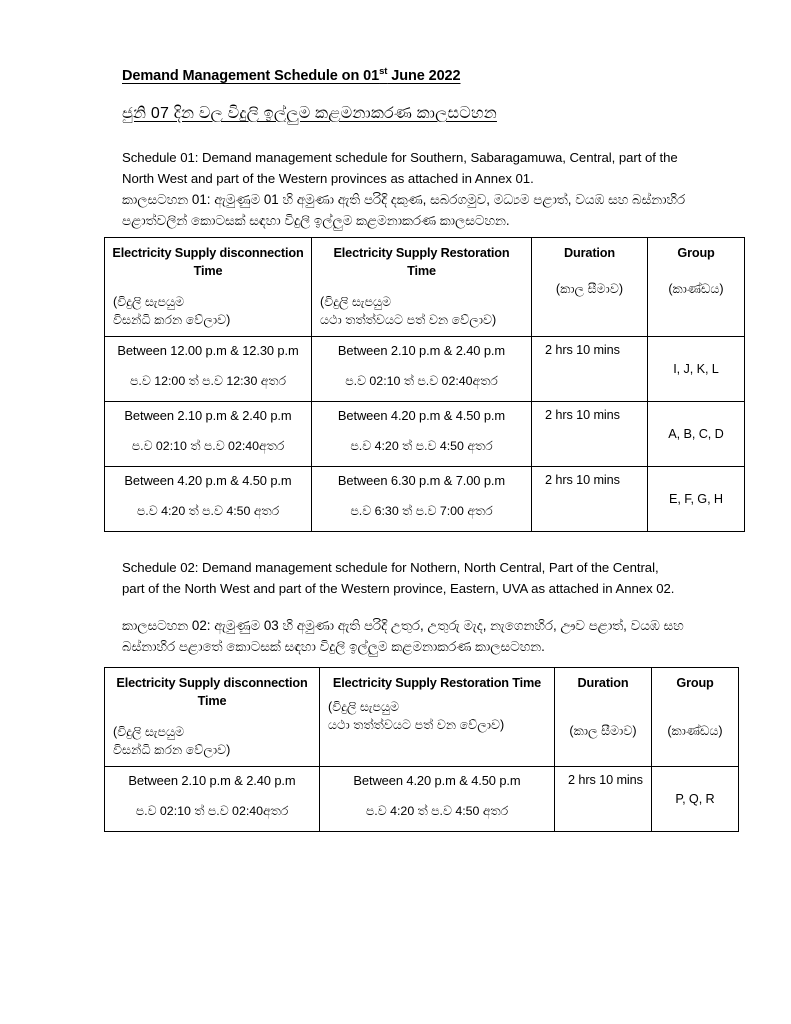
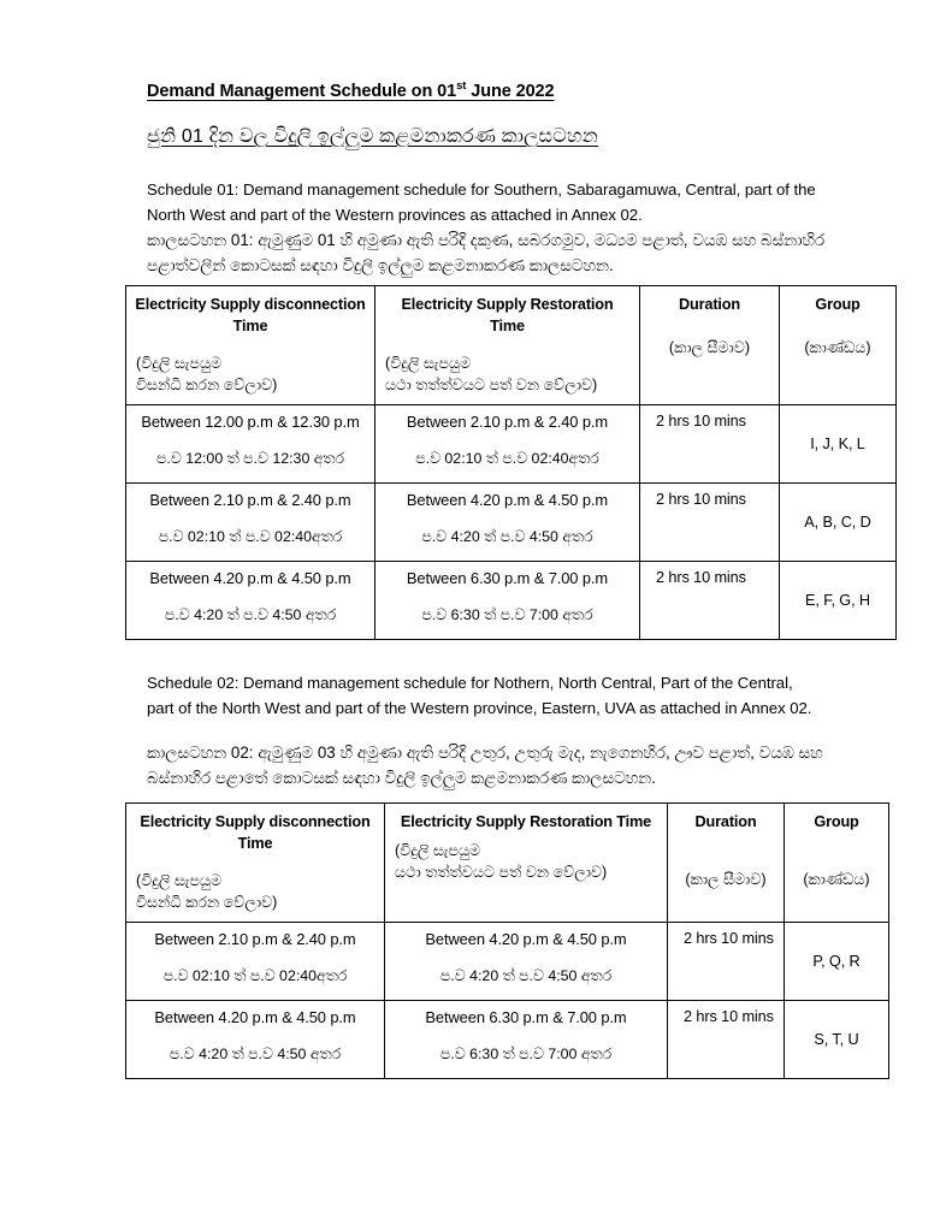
  Demand Management Schedule on 01st June 2022
- ජුනි 07 දින වල විදුලි ඉල්ලුම කළමනාකරණ කාලසටහන
+ ජුනි 01 දින වල විදුලි ඉල්ලුම කළමනාකරණ කාලසටහන
- Schedule 01: Demand management schedule for Southern, Sabaragamuwa, Central, part of the North West and part of the Western provinces as attached in Annex 01.
+ Schedule 01: Demand management schedule for Southern, Sabaragamuwa, Central, part of the North West and part of the Western provinces as attached in Annex 02.
  කාලසටහන 01: ඇමුණුම 01 හි අමුණා ඇති පරිදි දකුණ, සබරගමුව, මධ්‍යම පළාත්, වයඹ සහ බස්නාහිර පළාත්වලින් කොටසක් සඳහා විදුලි ඉල්ලුම කළමනාකරණ කාලසටහන.
  Electricity Supply disconnection Time (විදුලි සැපයුම විසන්ධි කරන වේලාව)	Electricity Supply Restoration Time (විදුලි සැපයුම යථා තත්ත්වයට පත් වන වේලාව)	Duration (කාල සීමාව)	Group (කාණ්ඩය)
  Between 12.00 p.m & 12.30 p.m ප.ව 12:00 ත් ප.ව 12:30 අතර	Between 2.10 p.m & 2.40 p.m ප.ව 02:10 ත් ප.ව 02:40අතර	2 hrs 10 mins	I, J, K, L
  Between 2.10 p.m & 2.40 p.m ප.ව 02:10 ත් ප.ව 02:40අතර	Between 4.20 p.m & 4.50 p.m ප.ව 4:20 ත් ප.ව 4:50 අතර	2 hrs 10 mins	A, B, C, D
  Between 4.20 p.m & 4.50 p.m ප.ව 4:20 ත් ප.ව 4:50 අතර	Between 6.30 p.m & 7.00 p.m ප.ව 6:30 ත් ප.ව 7:00 අතර	2 hrs 10 mins	E, F, G, H
  Schedule 02: Demand management schedule for Nothern, North Central, Part of the Central, part of the North West and part of the Western province, Eastern, UVA as attached in Annex 02.
  කාලසටහන 02: ඇමුණුම 03 හි අමුණා ඇති පරිදි උතුර, උතුරු මැද, නැගෙනහිර, ඌව පළාත්, වයඹ සහ බස්නාහිර පළාතේ කොටසක් සඳහා විදුලි ඉල්ලුම කළමනාකරණ කාලසටහන.
  Electricity Supply disconnection Time (විදුලි සැපයුම විසන්ධි කරන වේලාව)	Electricity Supply Restoration Time (විදුලි සැපයුම යථා තත්ත්වයට පත් වන වේලාව)	Duration (කාල සීමාව)	Group (කාණ්ඩය)
  Between 2.10 p.m & 2.40 p.m ප.ව 02:10 ත් ප.ව 02:40අතර	Between 4.20 p.m & 4.50 p.m ප.ව 4:20 ත් ප.ව 4:50 අතර	2 hrs 10 mins	P, Q, R
+ Between 4.20 p.m & 4.50 p.m ප.ව 4:20 ත් ප.ව 4:50 අතර	Between 6.30 p.m & 7.00 p.m ප.ව 6:30 ත් ප.ව 7:00 අතර	2 hrs 10 mins	S, T, U
